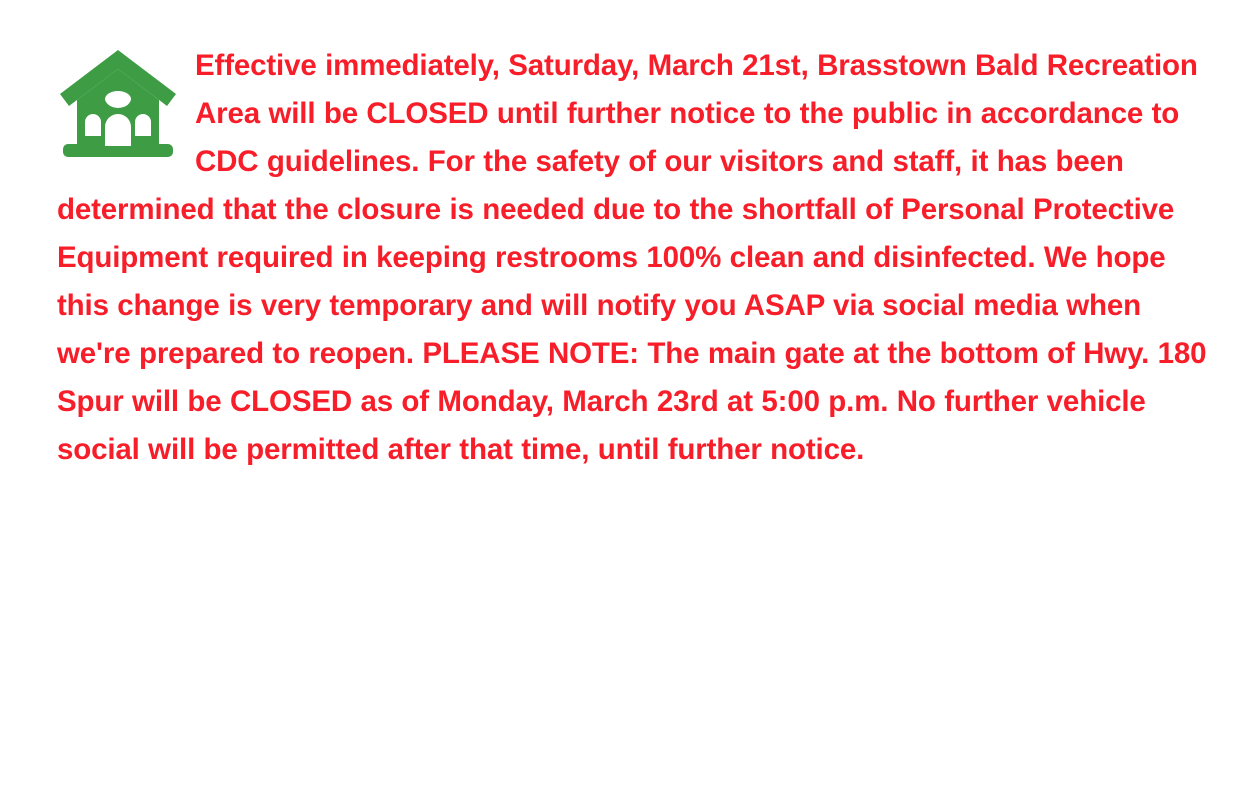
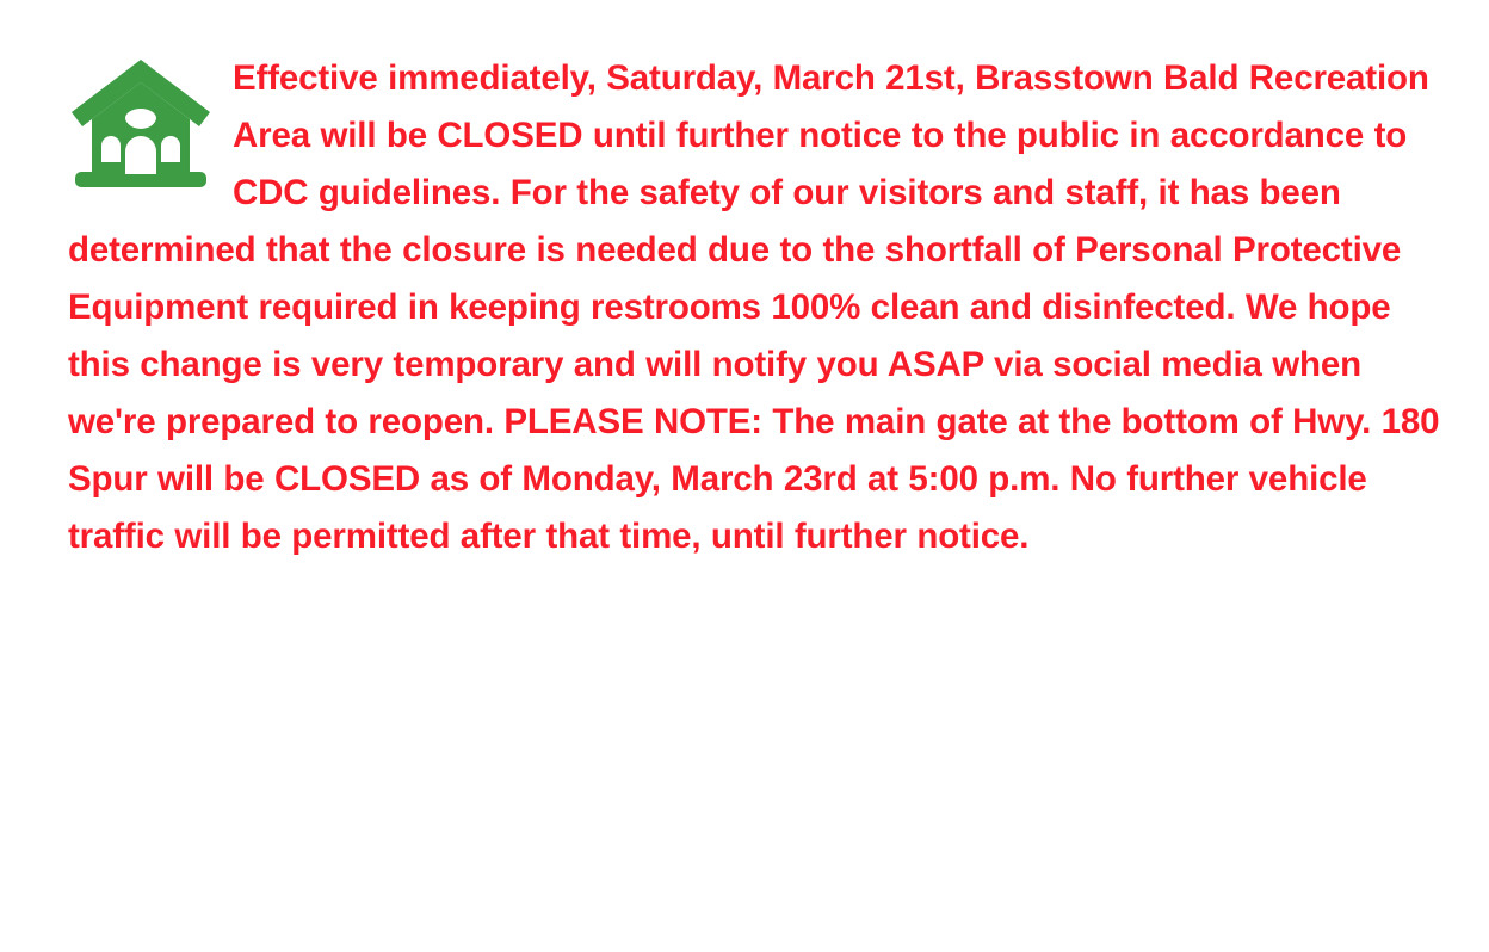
- Effective immediately, Saturday, March 21st, Brasstown Bald Recreation Area will be CLOSED until further notice to the public in accordance to CDC guidelines. For the safety of our visitors and staff, it has been determined that the closure is needed due to the shortfall of Personal Protective Equipment required in keeping restrooms 100% clean and disinfected. We hope this change is very temporary and will notify you ASAP via social media when we're prepared to reopen. PLEASE NOTE: The main gate at the bottom of Hwy. 180 Spur will be CLOSED as of Monday, March 23rd at 5:00 p.m. No further vehicle social will be permitted after that time, until further notice.
+ Effective immediately, Saturday, March 21st, Brasstown Bald Recreation Area will be CLOSED until further notice to the public in accordance to CDC guidelines. For the safety of our visitors and staff, it has been determined that the closure is needed due to the shortfall of Personal Protective Equipment required in keeping restrooms 100% clean and disinfected. We hope this change is very temporary and will notify you ASAP via social media when we're prepared to reopen. PLEASE NOTE: The main gate at the bottom of Hwy. 180 Spur will be CLOSED as of Monday, March 23rd at 5:00 p.m. No further vehicle traffic will be permitted after that time, until further notice.
